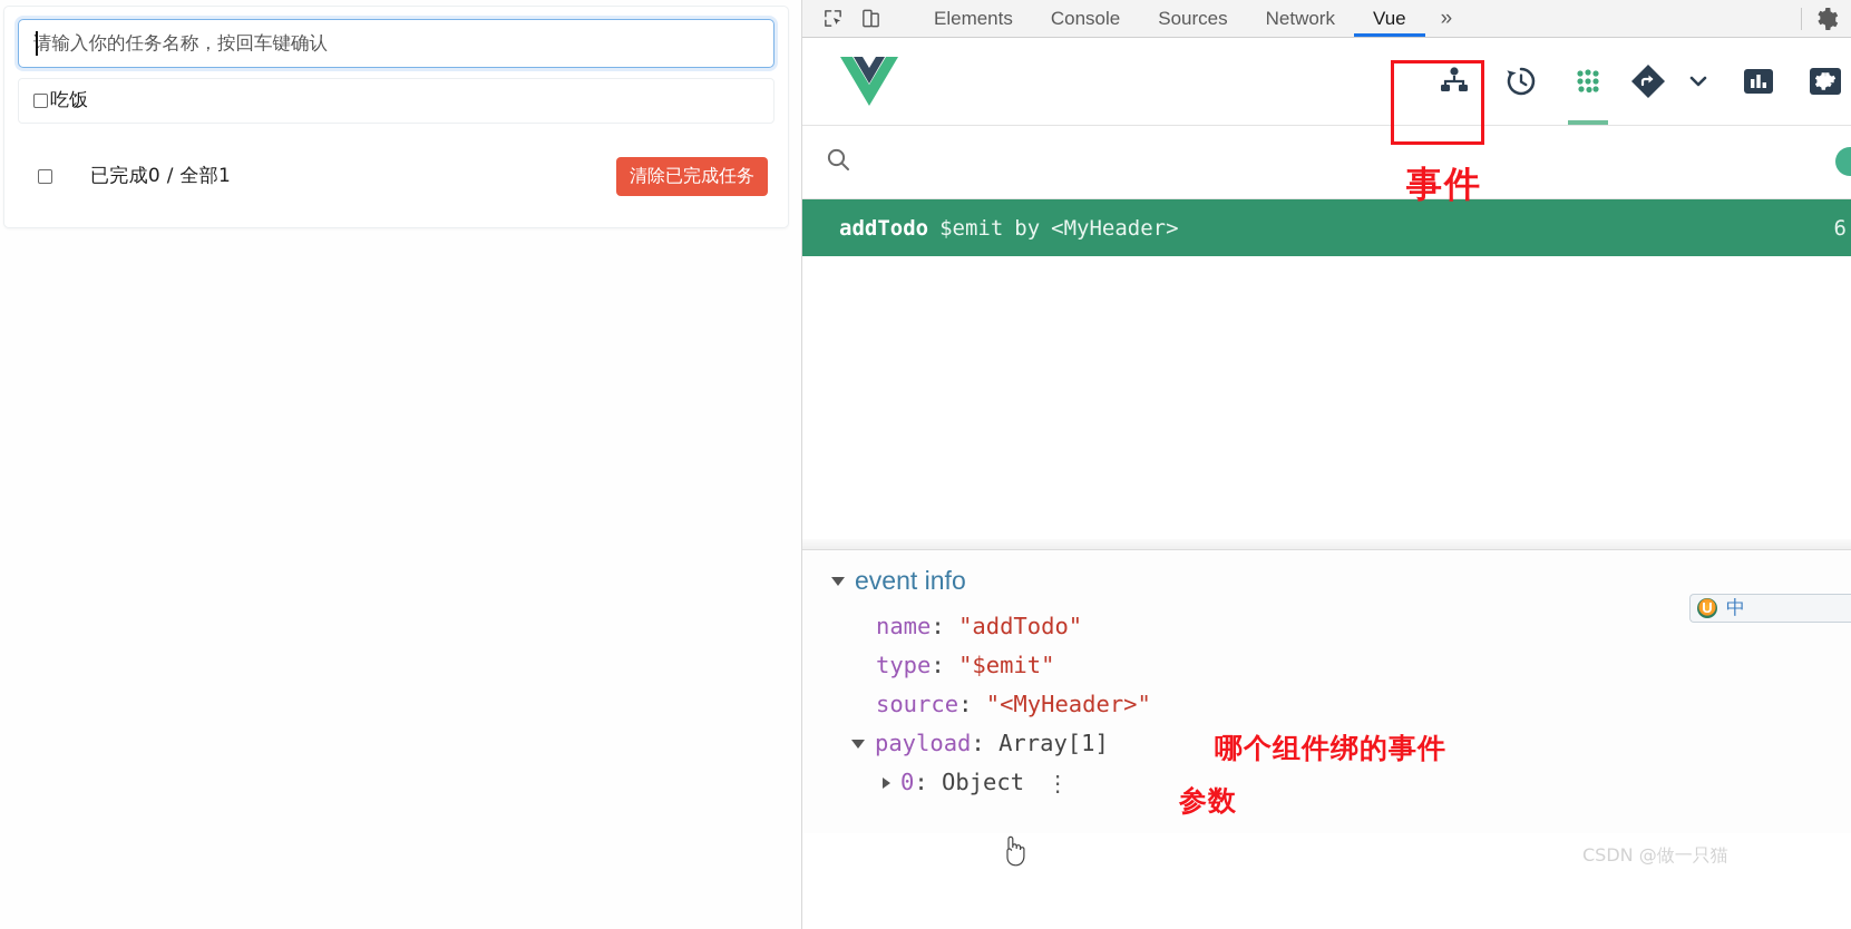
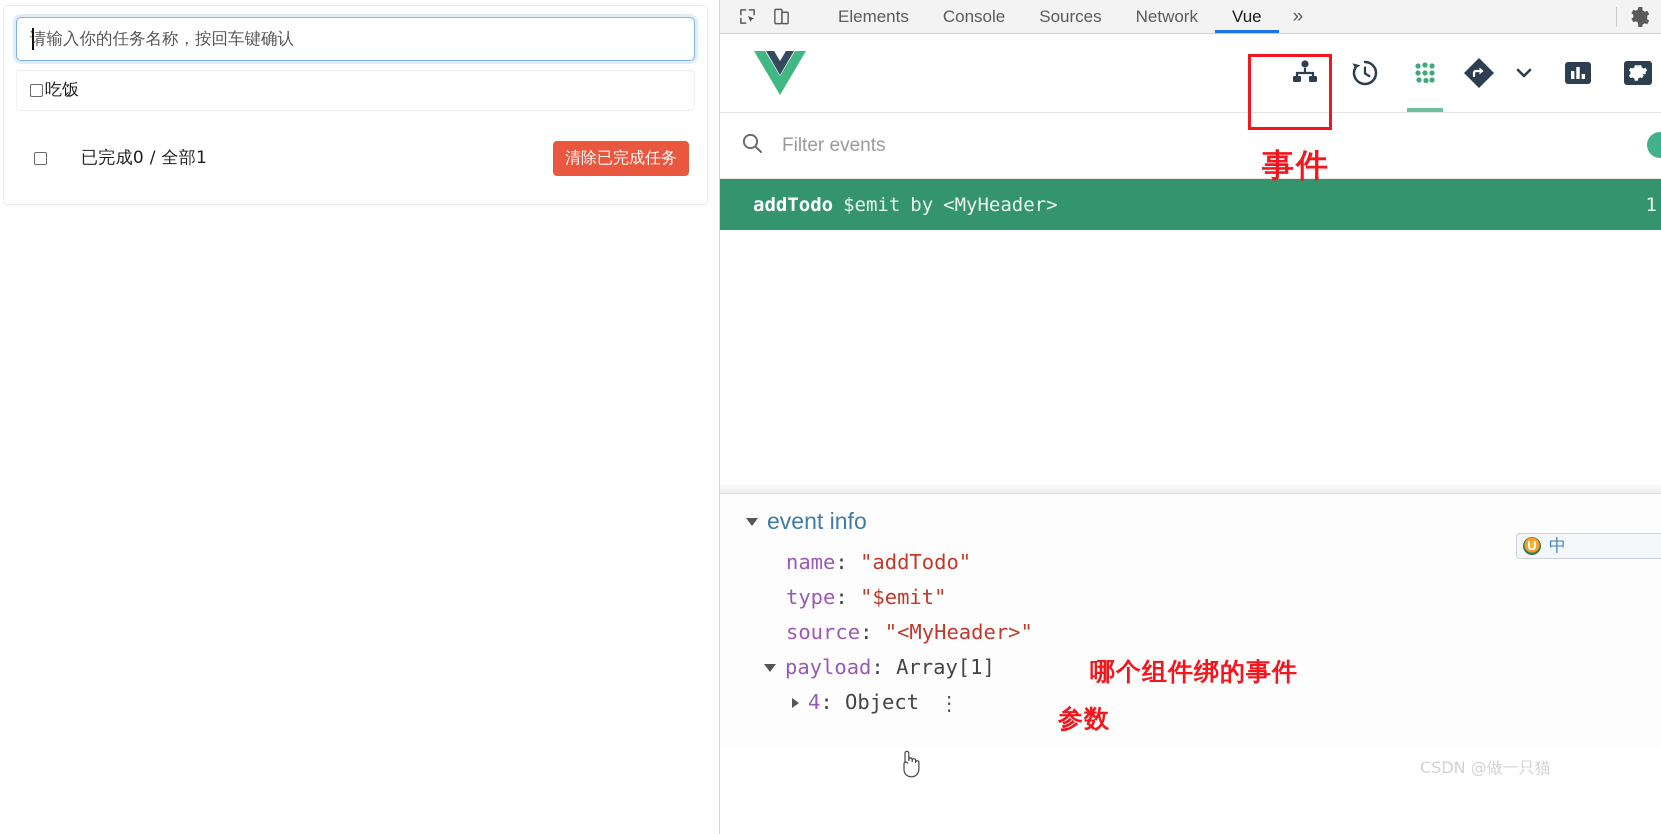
  请输入你的任务名称，按回车键确认
  吃饭
  已完成0 / 全部1
  清除已完成任务
  Elements
  Console
  Sources
  Network
  Vue
  »
+ Filter events
  addTodo
  $emit
  by
  <MyHeader>
- 6
+ 1
  event info
  name: "addTodo"
  type: "$emit"
  source: "<MyHeader>"
  payload
  :
  Array[1]
- 0
+ 4
  :
  Object
  ⋮
  事件
  哪个组件绑的事件
  参数
  中
  CSDN @做一只猫
